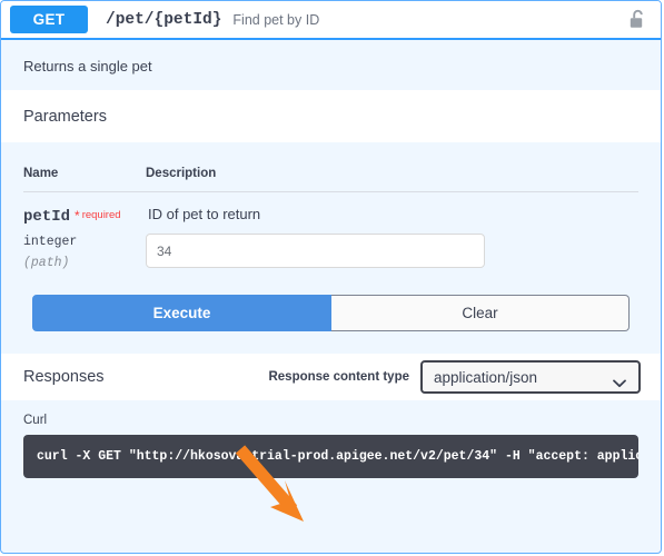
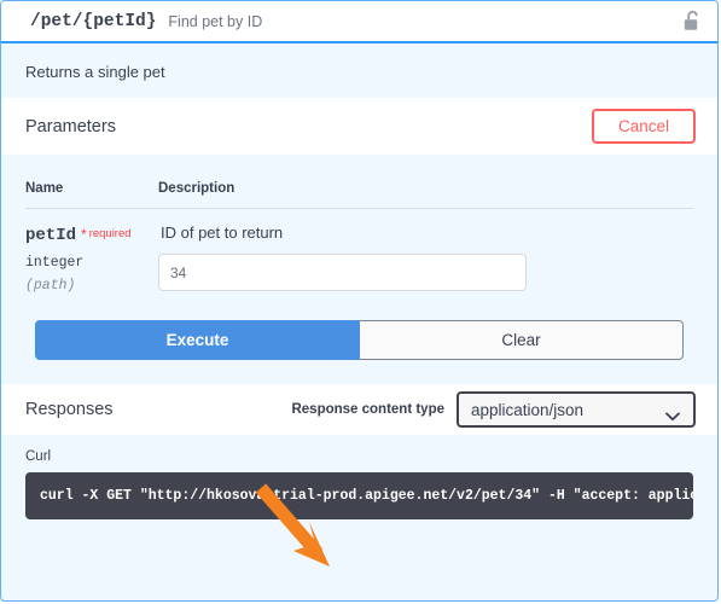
- GET
  /pet/{petId}
  Find pet by ID
  Returns a single pet
  Parameters
+ Cancel
  Name	Description
  petId * required integer (path)	ID of pet to return 34
  Execute
  Clear
  Responses
  Response content type
  application/json
  Curl
  curl -X GET "http://hkosovtrial-prod.apigee.net/v2/pet/34" -H "accept: appli
